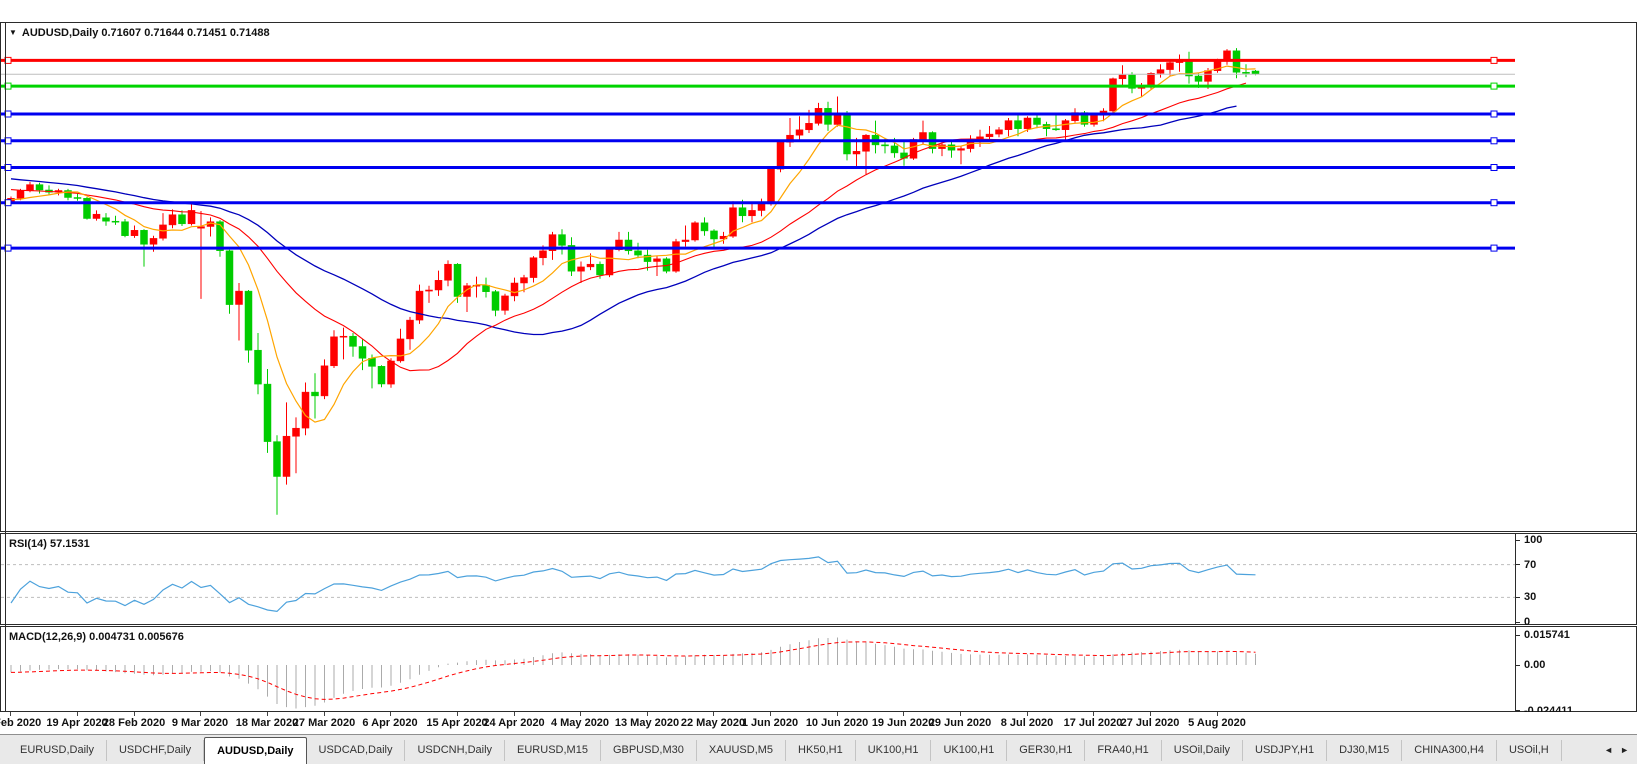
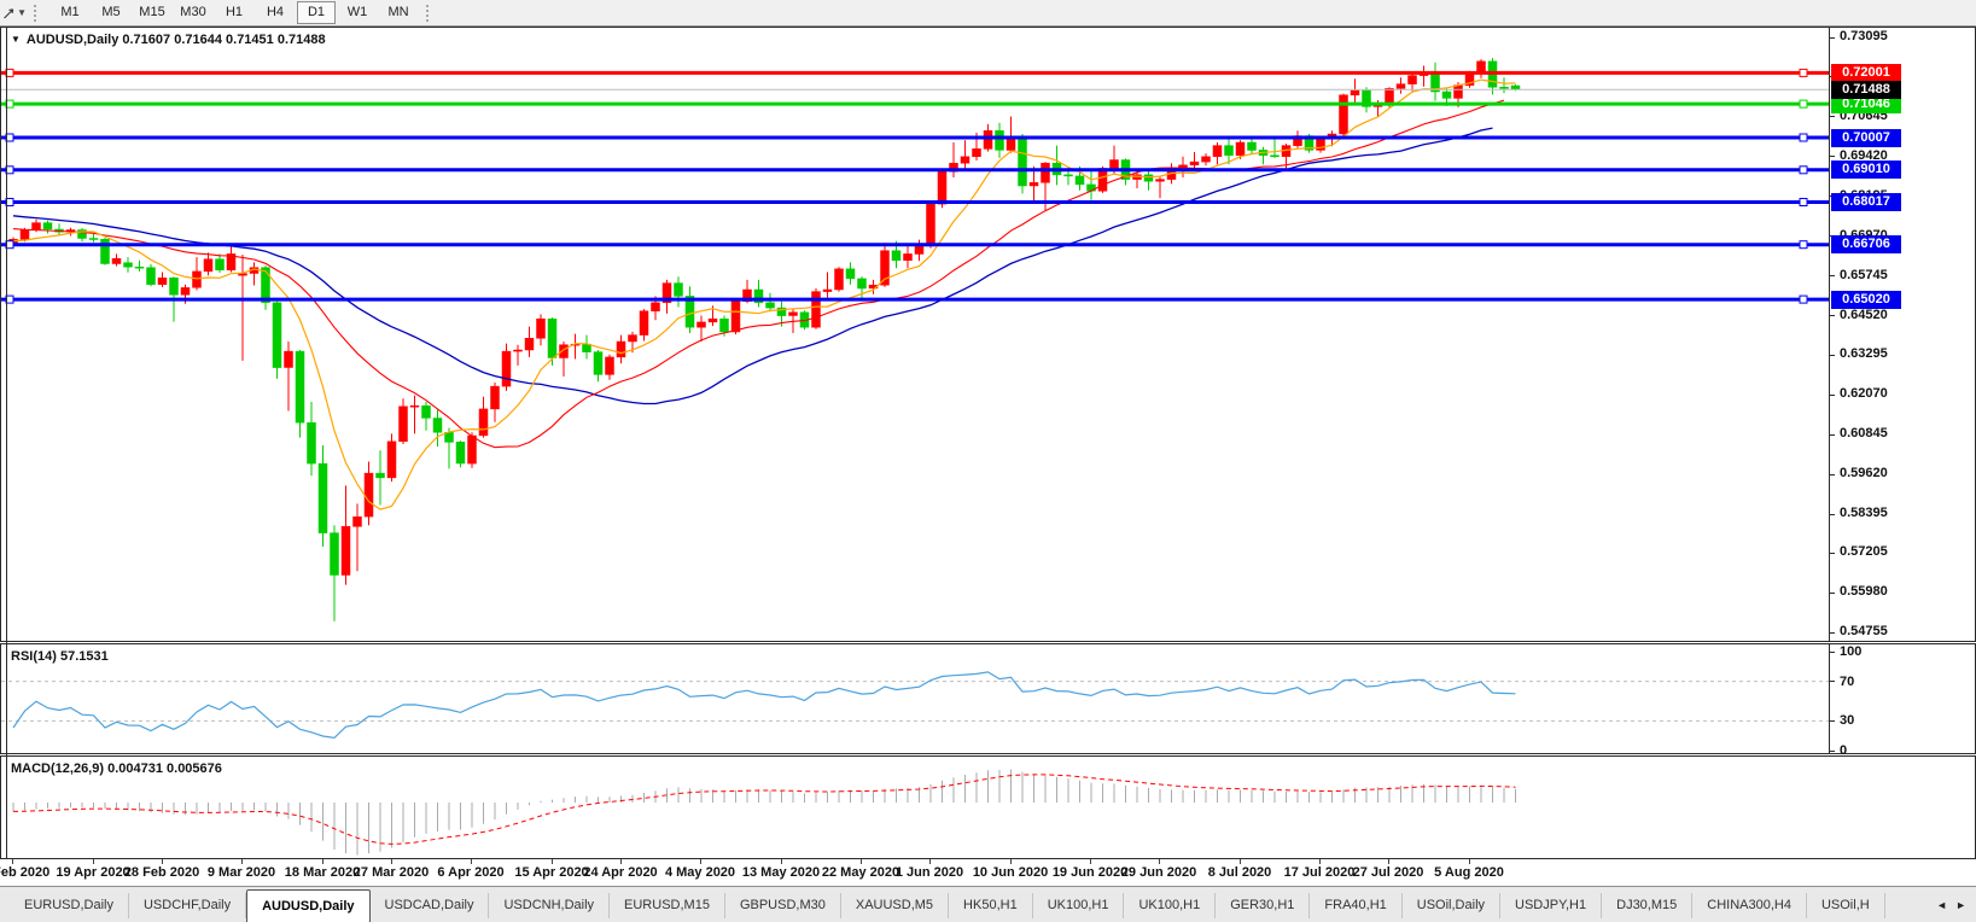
+ ▼
+ M1
+ M5
+ M15
+ M30
+ H1
+ H4
+ D1
+ W1
+ MN
  ▼ AUDUSD,Daily 0.71607 0.71644 0.71451 0.71488
+ 0.73095
+ 0.70645
+ 0.69420
+ 0.65745
+ 0.64520
+ 0.63295
+ 0.62070
+ 0.60845
+ 0.59620
+ 0.58395
+ 0.57205
+ 0.55980
+ 0.54755
+ 0.72001
+ 0.71046
+ 0.70007
+ 0.69010
+ 0.68017
+ 0.66706
+ 0.65020
+ 0.71488
  RSI(14) 57.1531
  100
  70
  30
  0
  MACD(12,26,9) 0.004731 0.005676
- 0.015741
- 0.00
- -0.024411
  19 Apr 2020
  28 Feb 2020
  9 Mar 2020
  18 Mar 2020
  27 Mar 2020
  6 Apr 2020
  15 Apr 2020
  24 Apr 2020
  4 May 2020
  13 May 2020
  22 May 2020
  1 Jun 2020
  10 Jun 2020
  19 Jun 2020
  29 Jun 2020
  8 Jul 2020
  17 Jul 2020
  27 Jul 2020
  5 Aug 2020
  EURUSD,Daily
  USDCHF,Daily
  AUDUSD,Daily
  USDCAD,Daily
  USDCNH,Daily
  EURUSD,M15
  GBPUSD,M30
  XAUUSD,M5
  HK50,H1
  UK100,H1
  UK100,H1
  GER30,H1
  FRA40,H1
  USOil,Daily
  USDJPY,H1
  DJ30,M15
  CHINA300,H4
  USOil,H
  ◄
  ►
